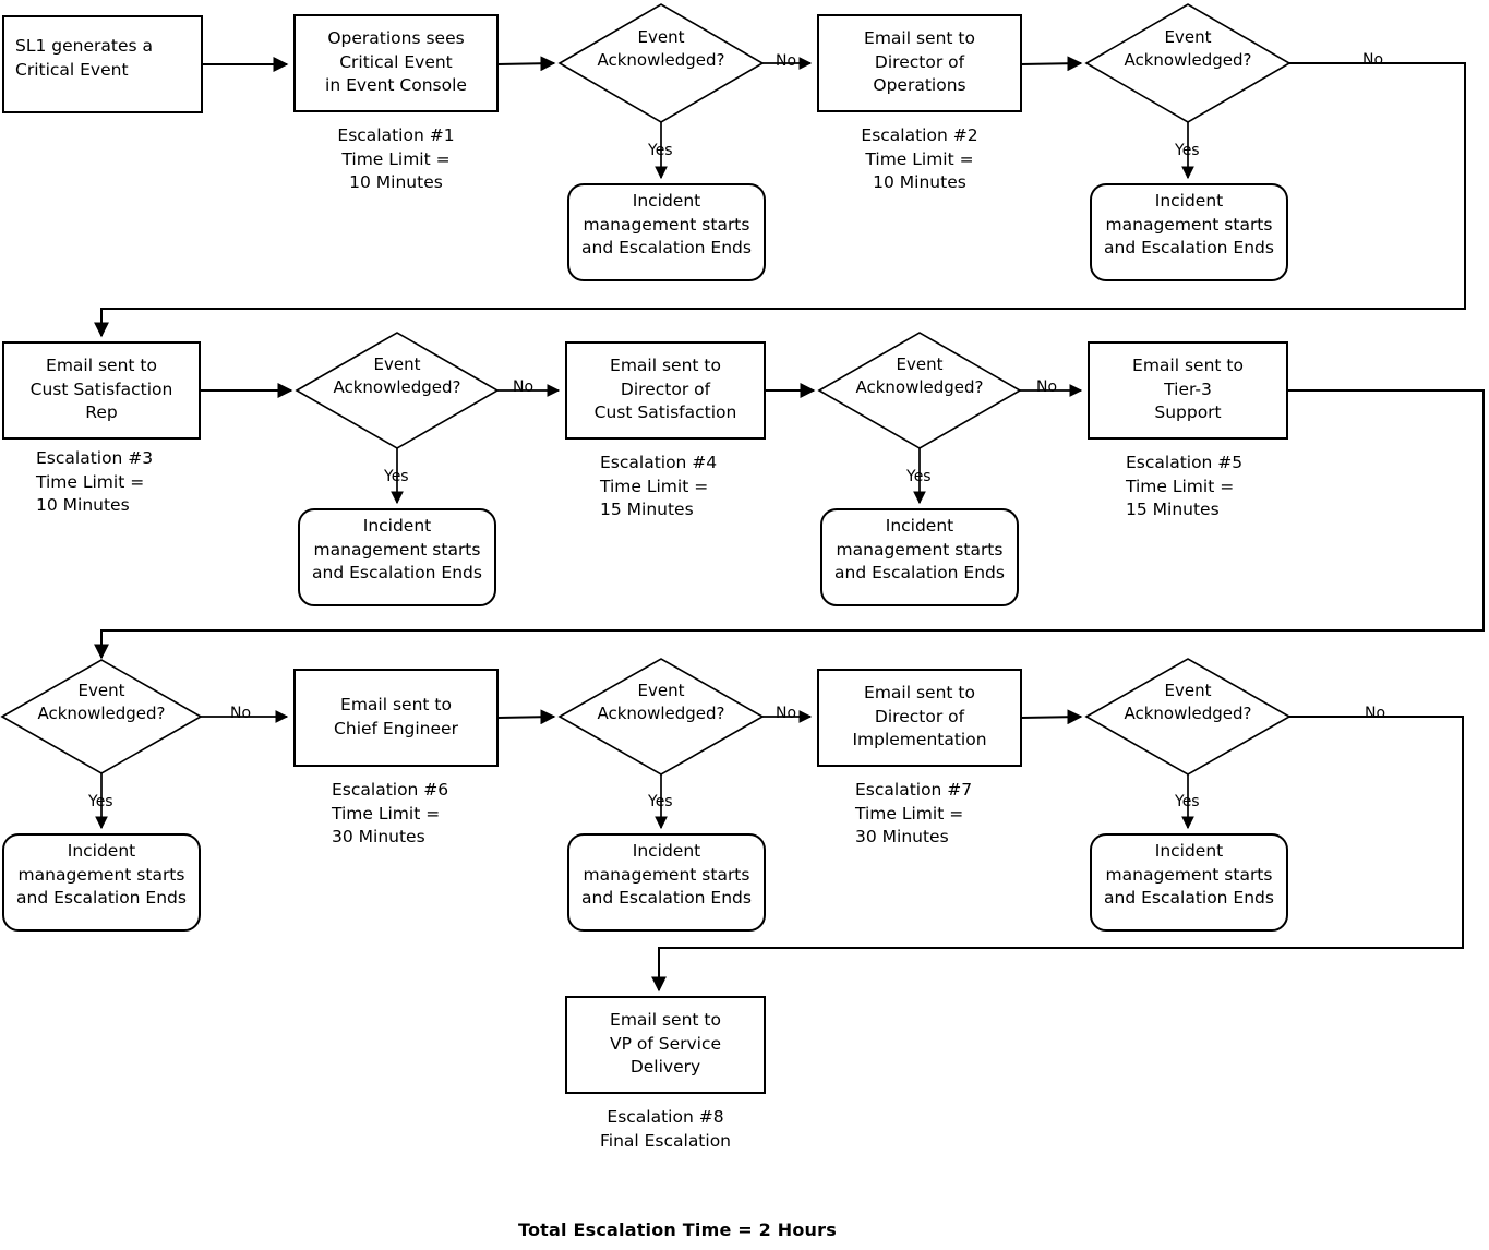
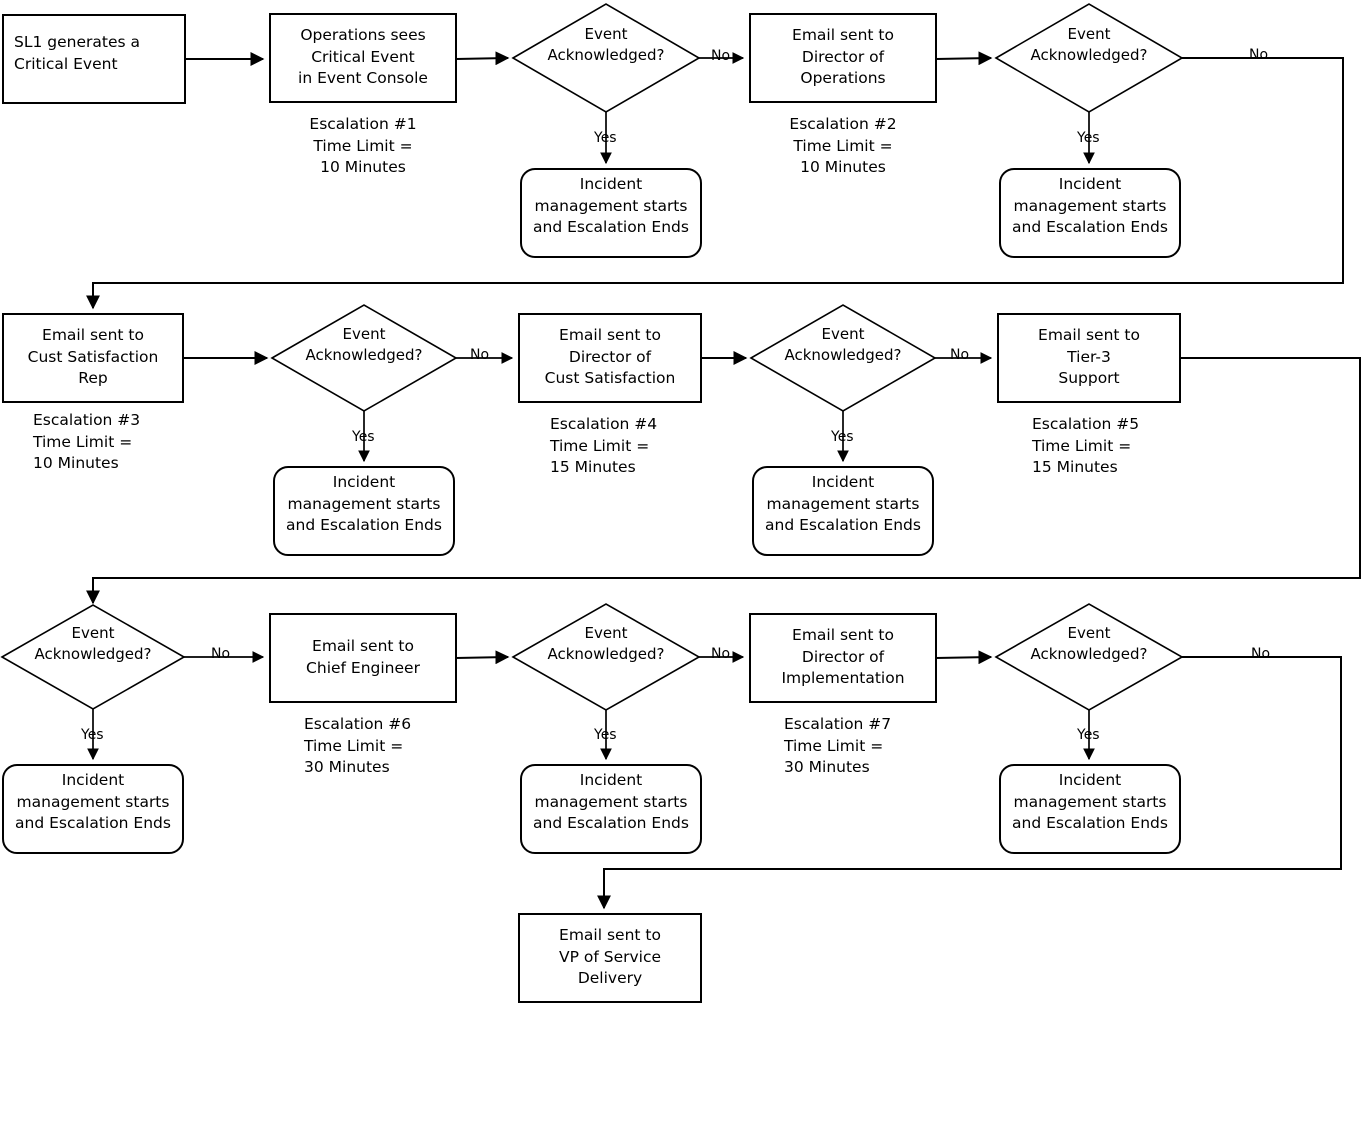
  SL1 generates a
  Critical Event
  Operations sees
  Critical Event
  in Event Console
  Escalation #1
  Time Limit =
  10 Minutes
  Event
  Acknowledged?
  No
  Yes
  Incident
  management starts
  and Escalation Ends
  Email sent to
  Director of
  Operations
  Escalation #2
  Time Limit =
  10 Minutes
  Event
  Acknowledged?
  No
  Yes
  Incident
  management starts
  and Escalation Ends
  Email sent to
  Cust Satisfaction
  Rep
  Escalation #3
  Time Limit =
  10 Minutes
  Event
  Acknowledged?
  No
  Yes
  Incident
  management starts
  and Escalation Ends
  Email sent to
  Director of
  Cust Satisfaction
  Escalation #4
  Time Limit =
  15 Minutes
  Event
  Acknowledged?
  No
  Yes
  Incident
  management starts
  and Escalation Ends
  Email sent to
  Tier-3
  Support
  Escalation #5
  Time Limit =
  15 Minutes
  Event
  Acknowledged?
  No
  Yes
  Incident
  management starts
  and Escalation Ends
  Email sent to
  Chief Engineer
  Escalation #6
  Time Limit =
  30 Minutes
  Event
  Acknowledged?
  No
  Yes
  Incident
  management starts
  and Escalation Ends
  Email sent to
  Director of
  Implementation
  Escalation #7
  Time Limit =
  30 Minutes
  Event
  Acknowledged?
  No
  Yes
  Incident
  management starts
  and Escalation Ends
  Email sent to
  VP of Service
  Delivery
- Escalation #8
- Final Escalation
- Total Escalation Time = 2 Hours
